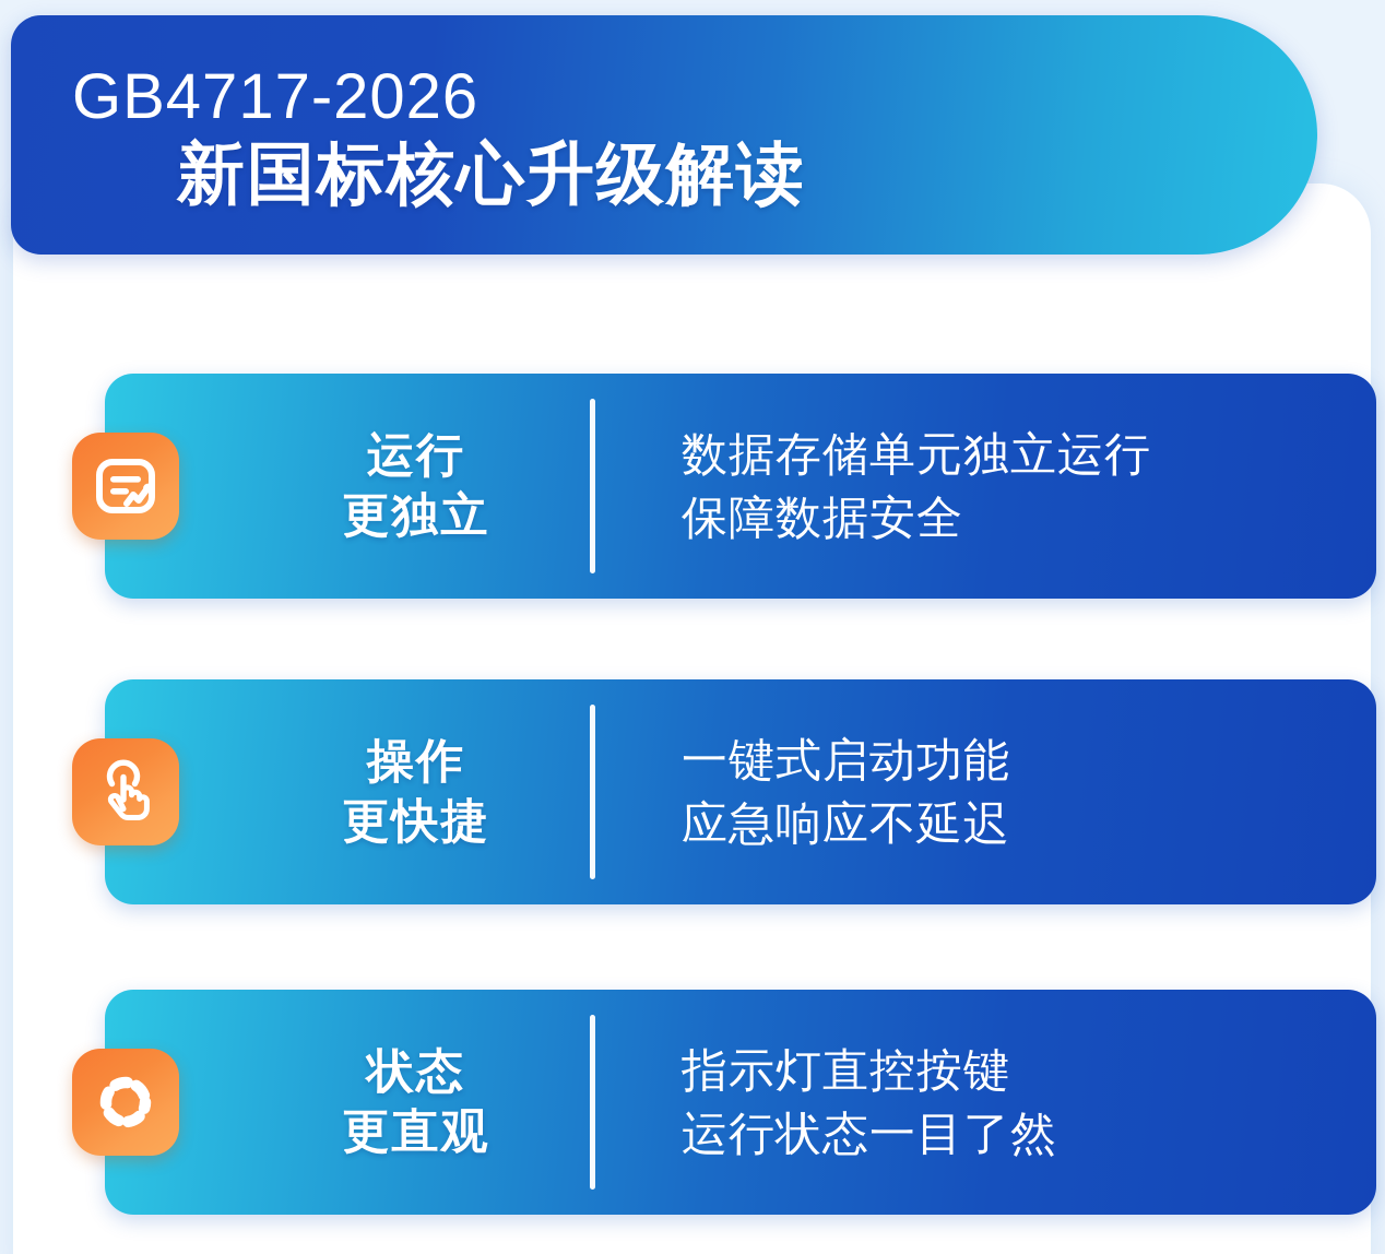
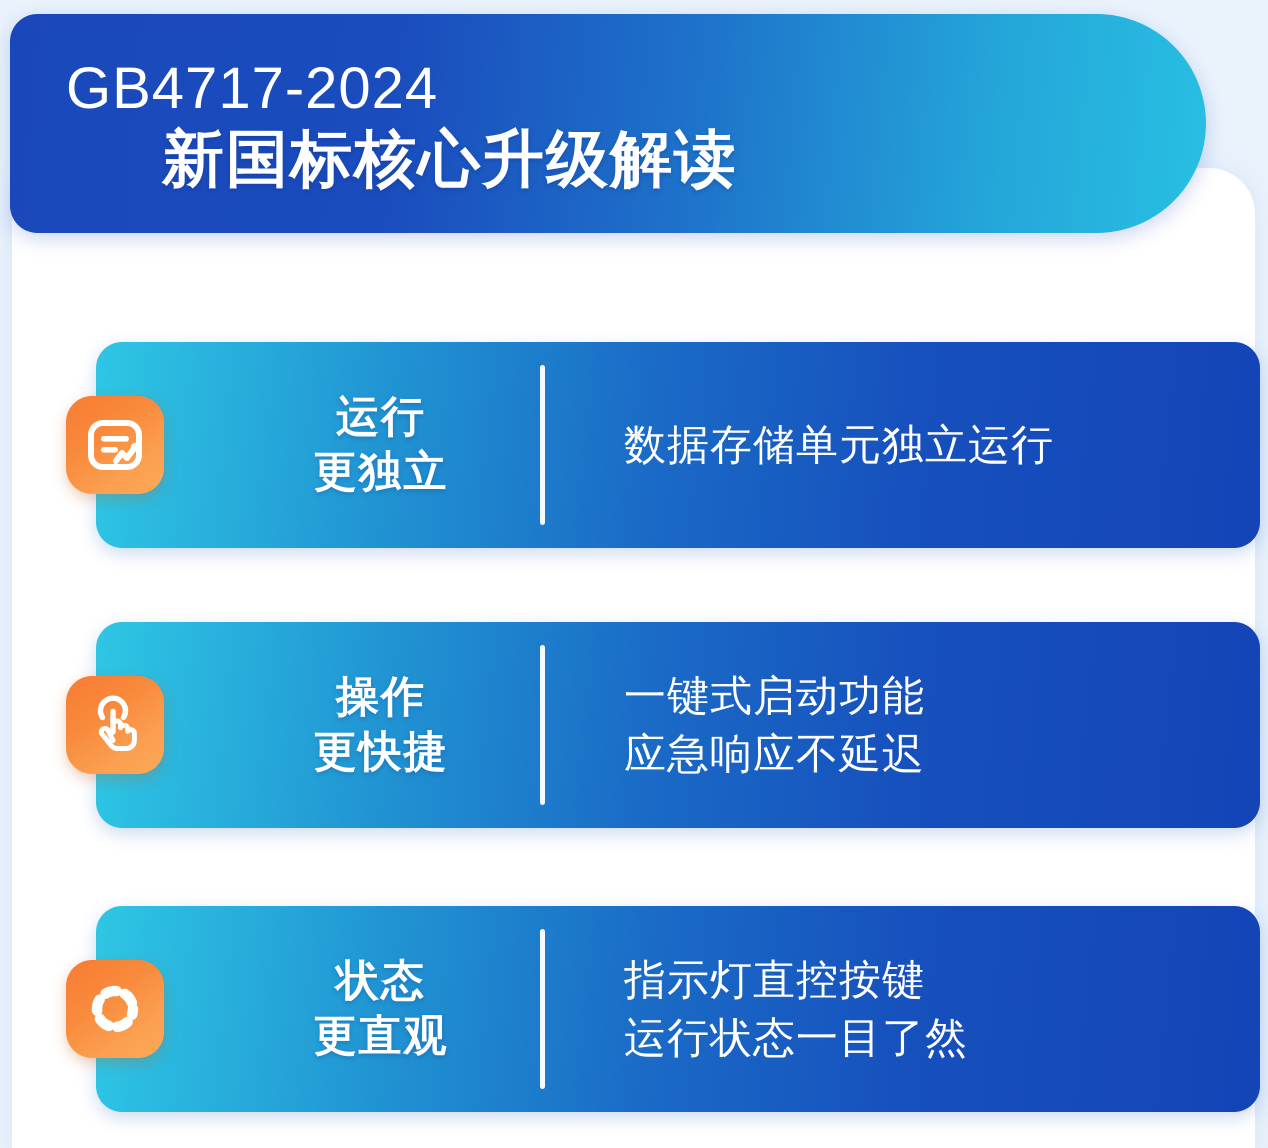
- GB4717-2026
+ GB4717-2024
  新国标核心升级解读
  运行
  更独立
  数据存储单元独立运行
- 保障数据安全
  操作
  更快捷
  一键式启动功能
  应急响应不延迟
  状态
  更直观
  指示灯直控按键
  运行状态一目了然
